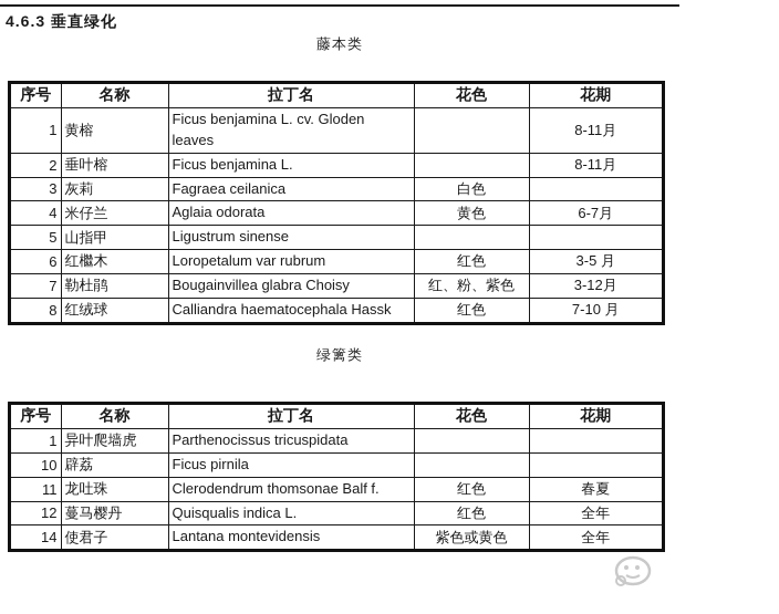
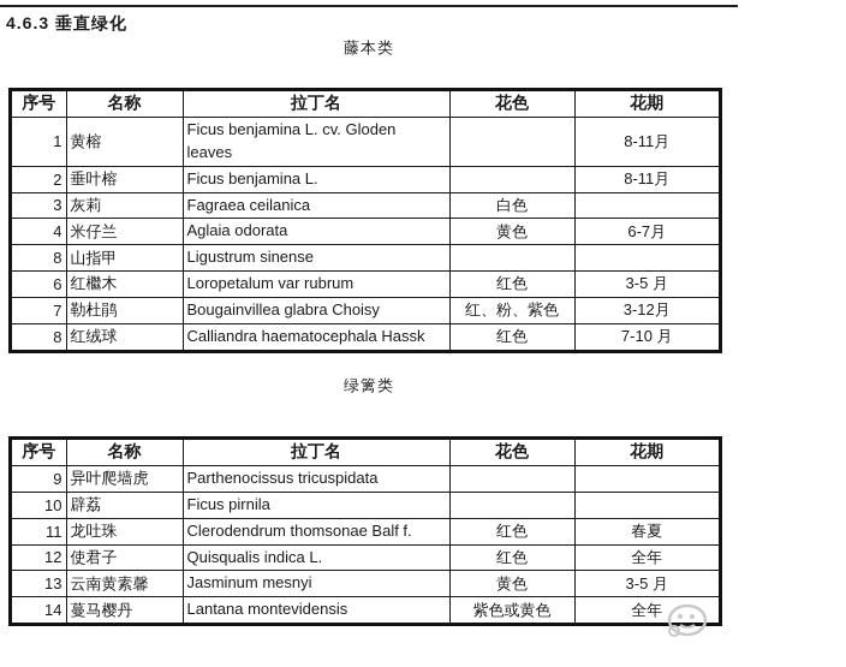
  4.6.3 垂直绿化
  藤本类
  序号	名称	拉丁名	花色	花期
  1	黄榕	Ficus benjamina L. cv. Gloden leaves		8-11月
  2	垂叶榕	Ficus benjamina L.		8-11月
  3	灰莉	Fagraea ceilanica	白色
  4	米仔兰	Aglaia odorata	黄色	6-7月
- 5	山指甲	Ligustrum sinense
+ 8	山指甲	Ligustrum sinense
  6	红檵木	Loropetalum var rubrum	红色	3-5 月
  7	勒杜鹃	Bougainvillea glabra Choisy	红、粉、紫色	3-12月
  8	红绒球	Calliandra haematocephala Hassk	红色	7-10 月
  绿篱类
  序号	名称	拉丁名	花色	花期
- 1	异叶爬墙虎	Parthenocissus tricuspidata
+ 9	异叶爬墙虎	Parthenocissus tricuspidata
  10	辟荔	Ficus pirnila
  11	龙吐珠	Clerodendrum thomsonae Balf f.	红色	春夏
- 12	蔓马樱丹	Quisqualis indica L.	红色	全年
+ 12	使君子	Quisqualis indica L.	红色	全年
+ 13	云南黄素馨	Jasminum mesnyi	黄色	3-5 月
- 14	使君子	Lantana montevidensis	紫色或黄色	全年
+ 14	蔓马樱丹	Lantana montevidensis	紫色或黄色	全年
